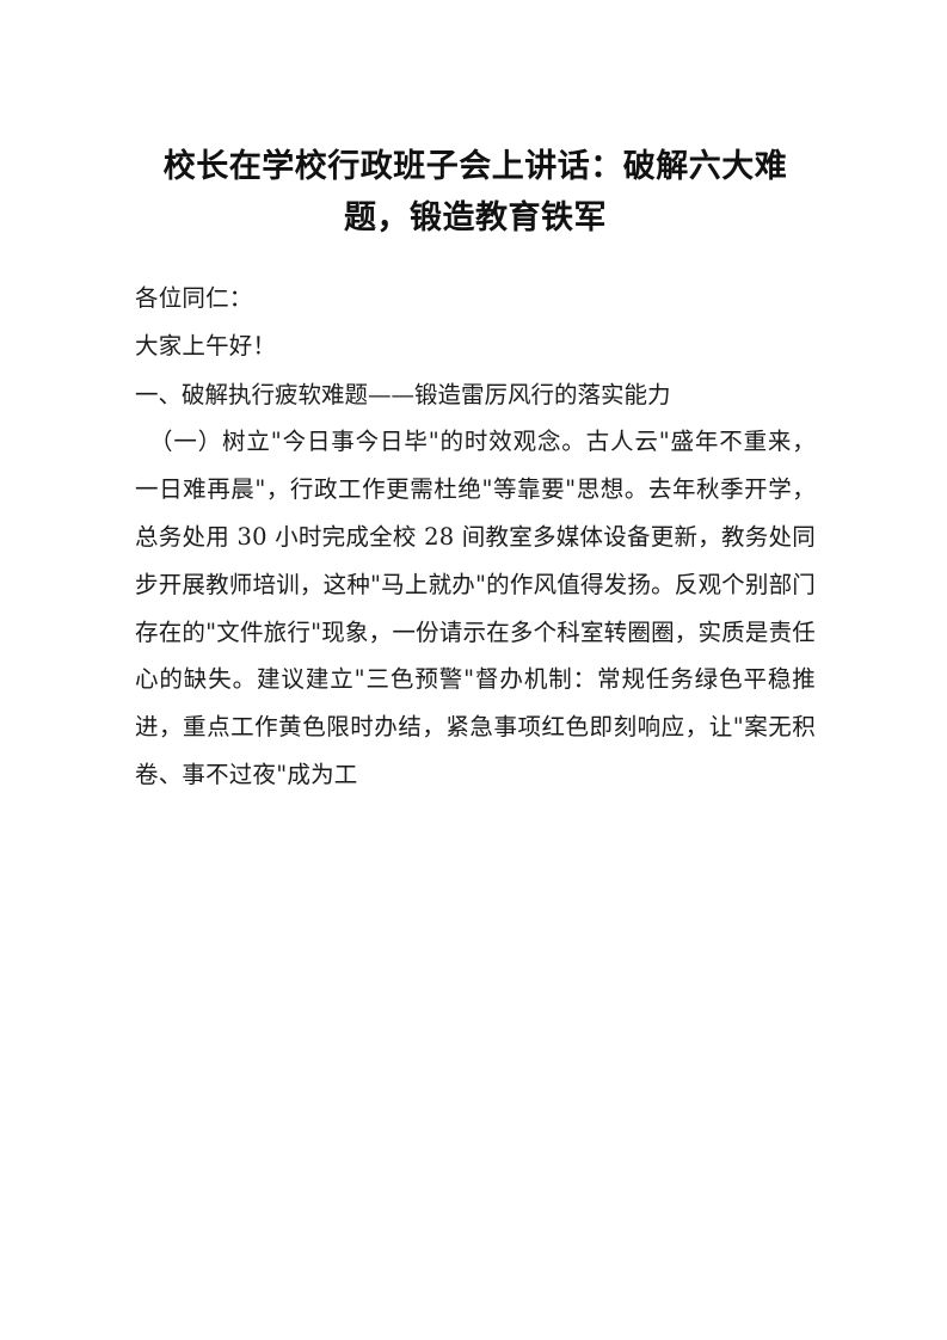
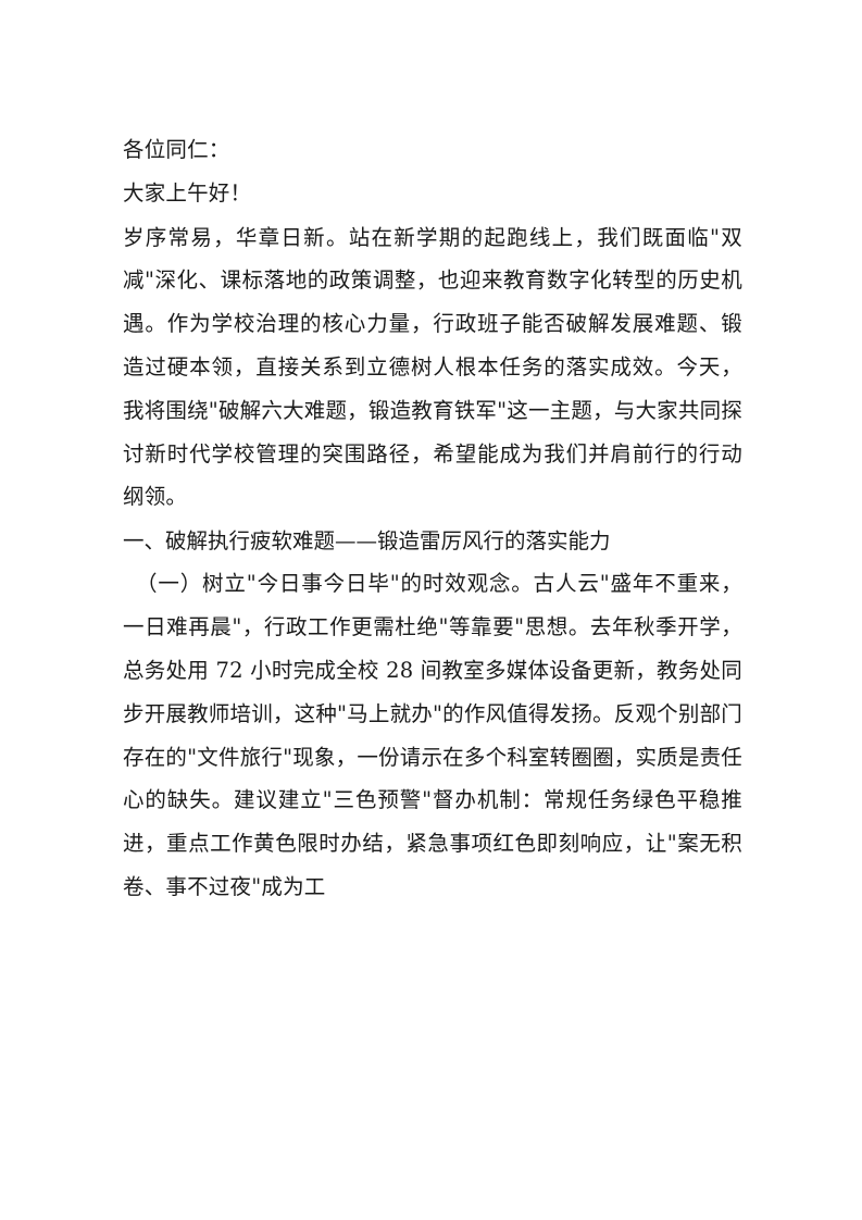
- 校长在学校行政班子会上讲话：破解六大难题，锻造教育铁军
  各位同仁：
  大家上午好！
+ 岁序常易，华章日新。站在新学期的起跑线上，我们既面临"双减"深化、课标落地的政策调整，也迎来教育数字化转型的历史机遇。作为学校治理的核心力量，行政班子能否破解发展难题、锻造过硬本领，直接关系到立德树人根本任务的落实成效。今天，我将围绕"破解六大难题，锻造教育铁军"这一主题，与大家共同探讨新时代学校管理的突围路径，希望能成为我们并肩前行的行动纲领。
  一、破解执行疲软难题——锻造雷厉风行的落实能力
- （一）树立"今日事今日毕"的时效观念。古人云"盛年不重来，一日难再晨"，行政工作更需杜绝"等靠要"思想。去年秋季开学，总务处用 30 小时完成全校 28 间教室多媒体设备更新，教务处同步开展教师培训，这种"马上就办"的作风值得发扬。反观个别部门存在的"文件旅行"现象，一份请示在多个科室转圈圈，实质是责任心的缺失。建议建立"三色预警"督办机制：常规任务绿色平稳推进，重点工作黄色限时办结，紧急事项红色即刻响应，让"案无积卷、事不过夜"成为工
+ （一）树立"今日事今日毕"的时效观念。古人云"盛年不重来，一日难再晨"，行政工作更需杜绝"等靠要"思想。去年秋季开学，总务处用 72 小时完成全校 28 间教室多媒体设备更新，教务处同步开展教师培训，这种"马上就办"的作风值得发扬。反观个别部门存在的"文件旅行"现象，一份请示在多个科室转圈圈，实质是责任心的缺失。建议建立"三色预警"督办机制：常规任务绿色平稳推进，重点工作黄色限时办结，紧急事项红色即刻响应，让"案无积卷、事不过夜"成为工
